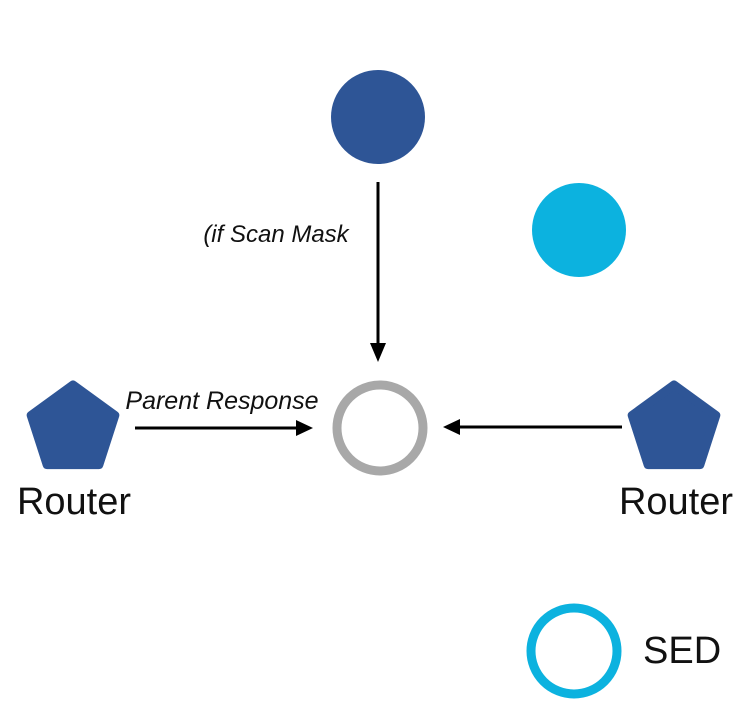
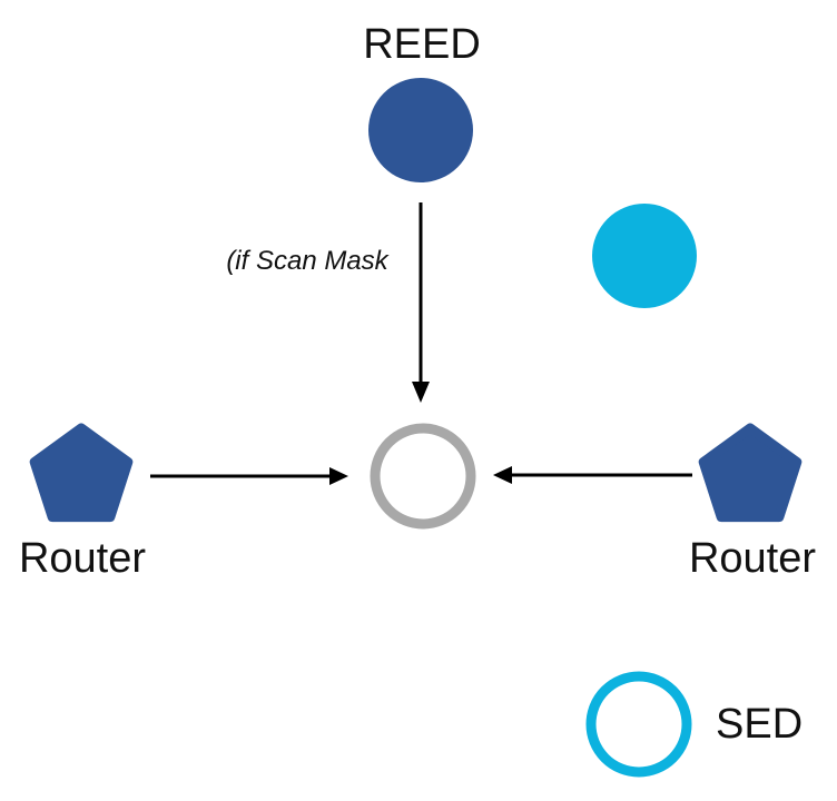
+ REED
  Router
  Router
  SED
- Parent Response
  (if Scan Mask
